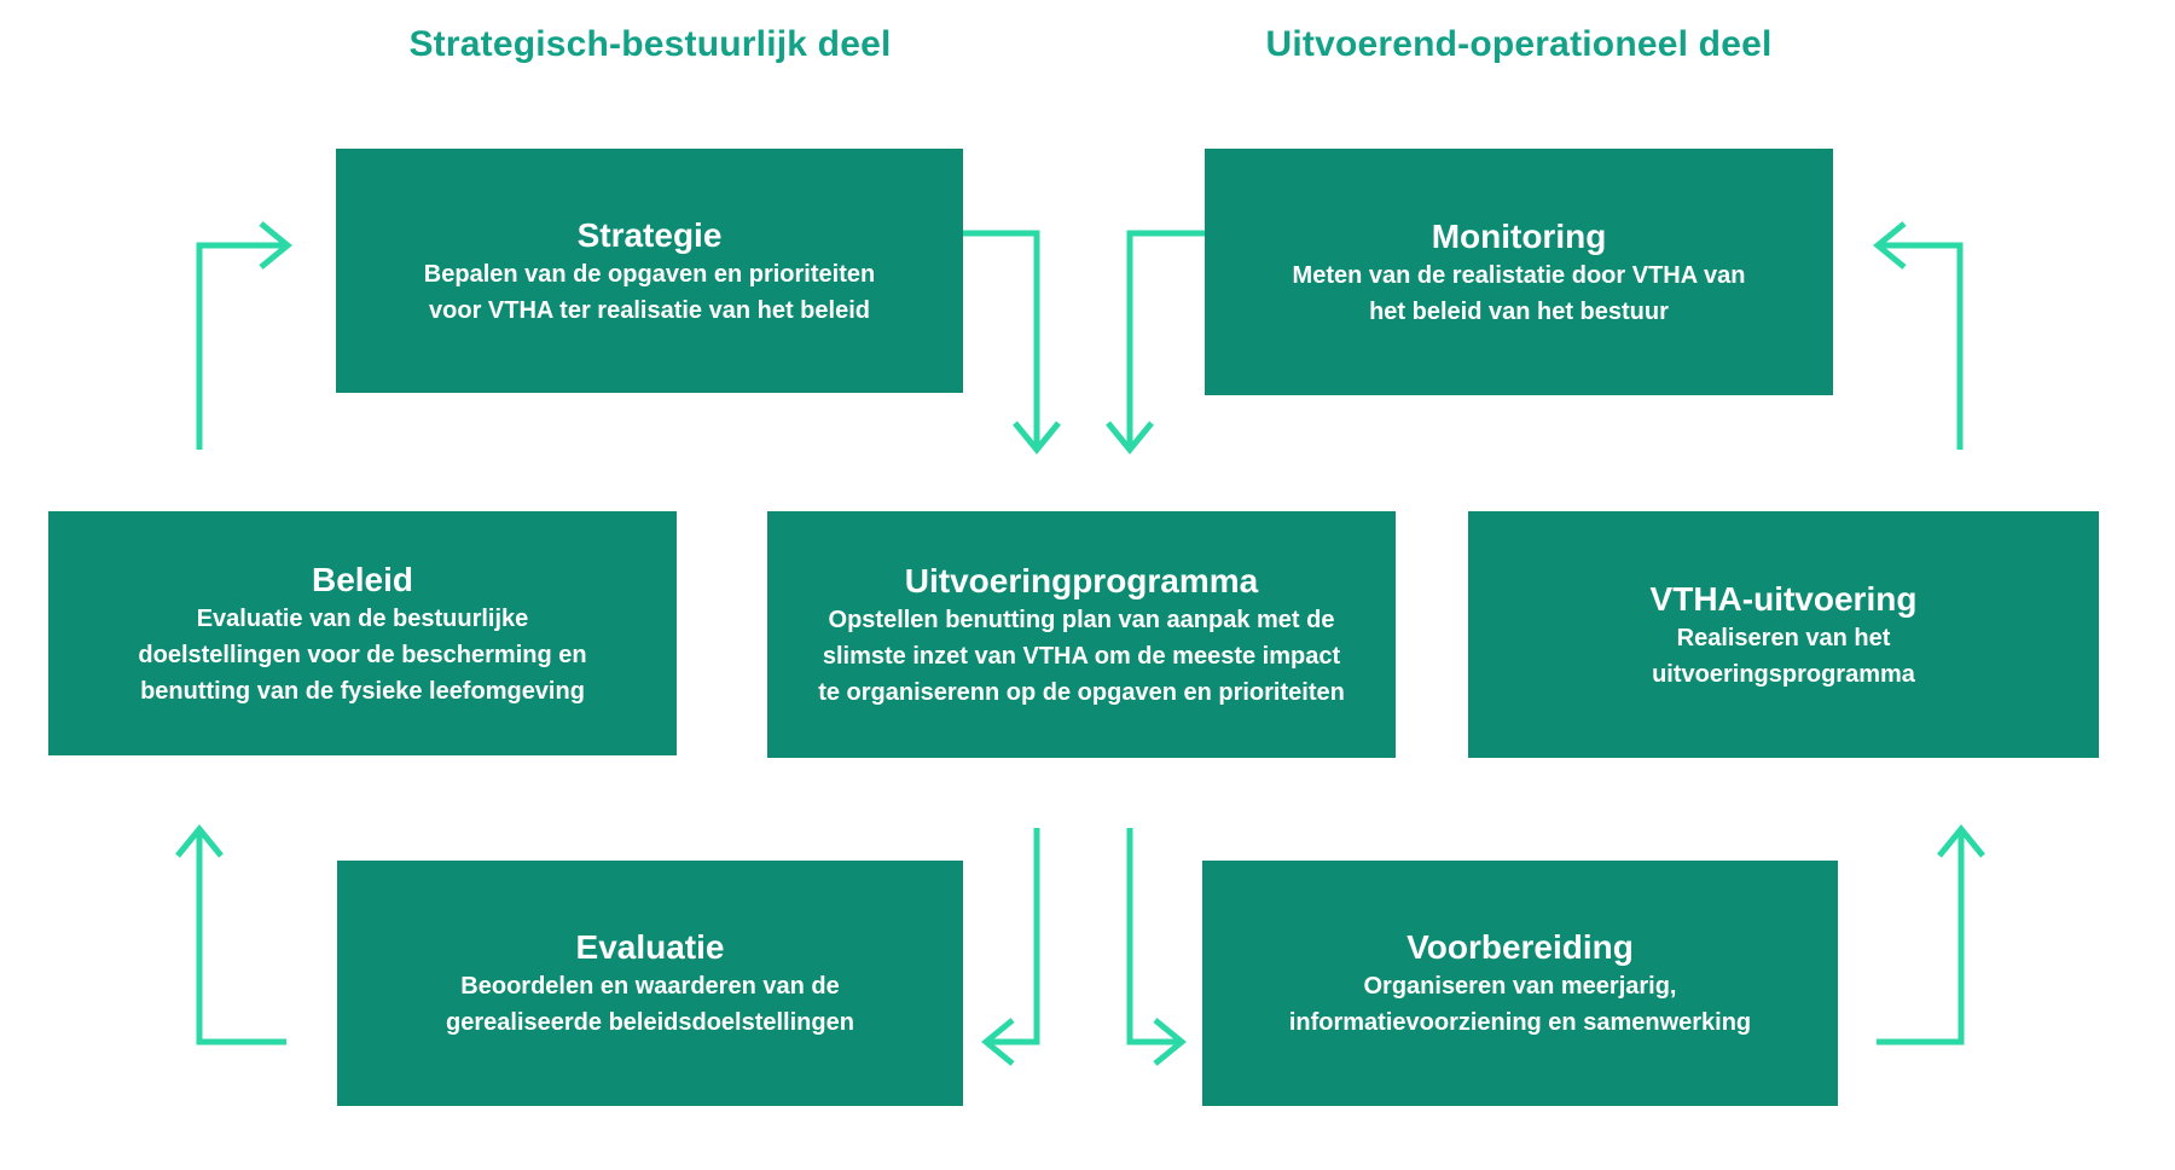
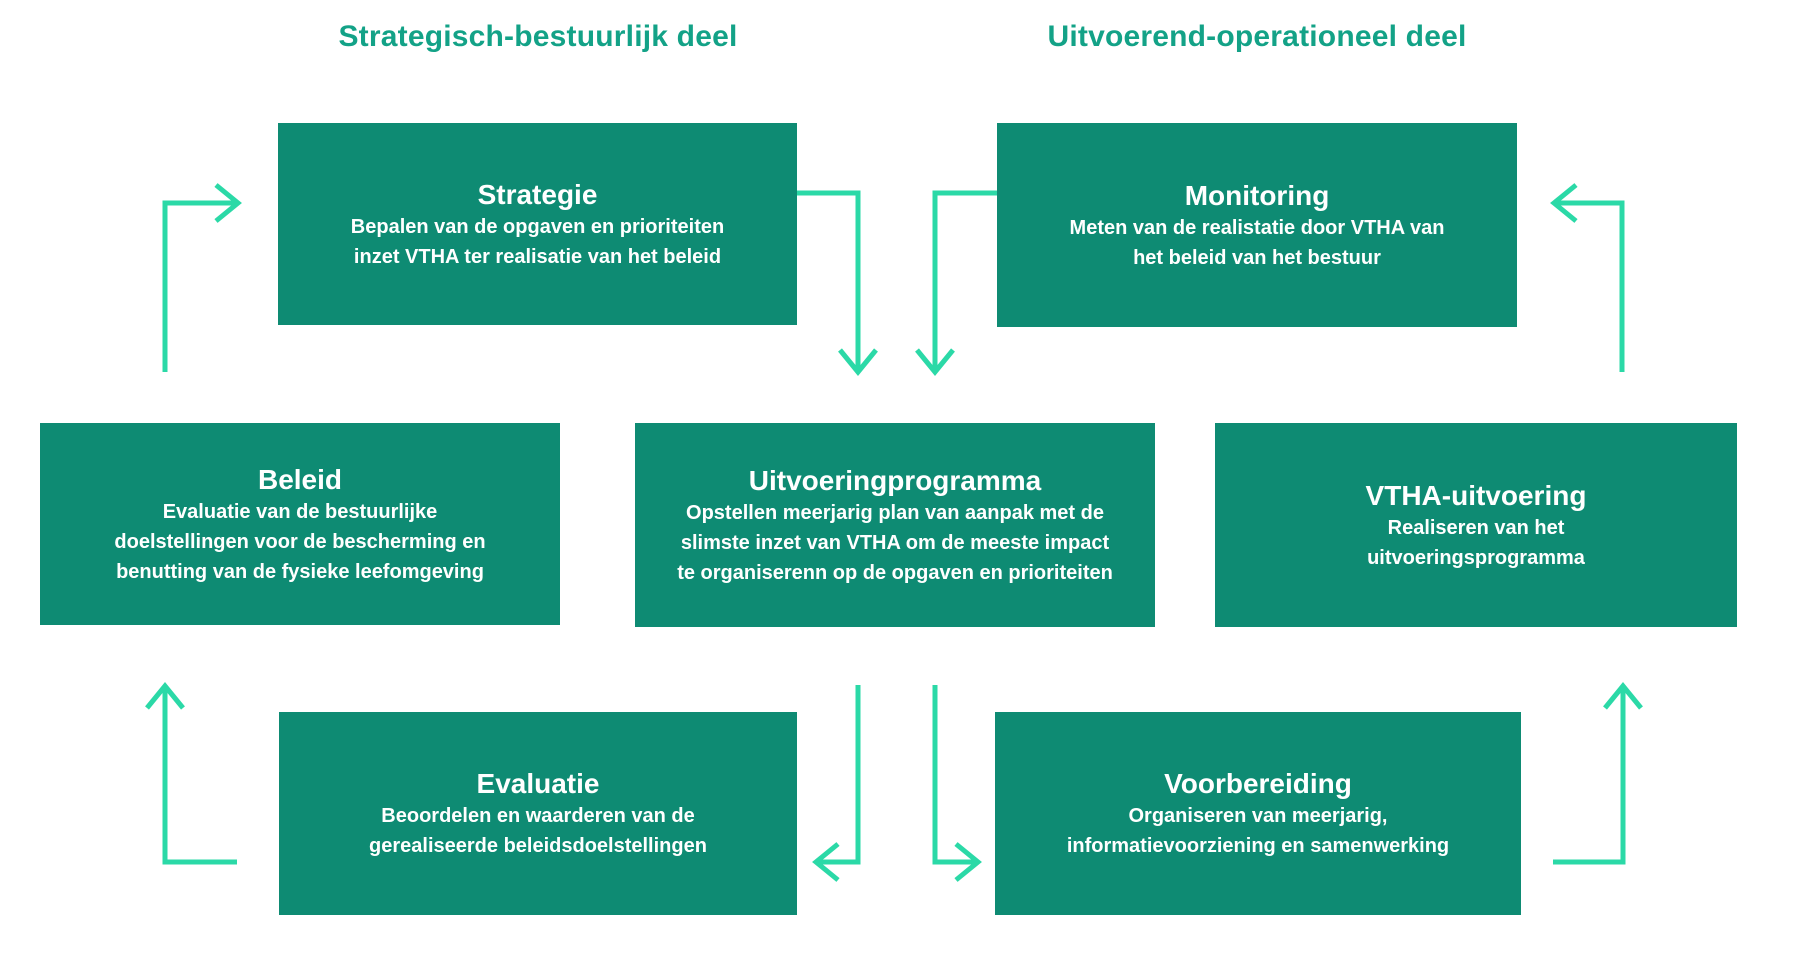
  Strategisch-bestuurlijk deel
  Uitvoerend-operationeel deel
  Strategie
- Bepalen van de opgaven en prioriteiten voor VTHA ter realisatie van het beleid
+ Bepalen van de opgaven en prioriteiten inzet VTHA ter realisatie van het beleid
  Monitoring
  Meten van de realistatie door VTHA van het beleid van het bestuur
  Beleid
  Evaluatie van de bestuurlijke doelstellingen voor de bescherming en benutting van de fysieke leefomgeving
  Uitvoeringprogramma
- Opstellen benutting plan van aanpak met de slimste inzet van VTHA om de meeste impact te organiserenn op de opgaven en prioriteiten
+ Opstellen meerjarig plan van aanpak met de slimste inzet van VTHA om de meeste impact te organiserenn op de opgaven en prioriteiten
  VTHA-uitvoering
  Realiseren van het uitvoeringsprogramma
  Evaluatie
  Beoordelen en waarderen van de gerealiseerde beleidsdoelstellingen
  Voorbereiding
  Organiseren van meerjarig, informatievoorziening en samenwerking
